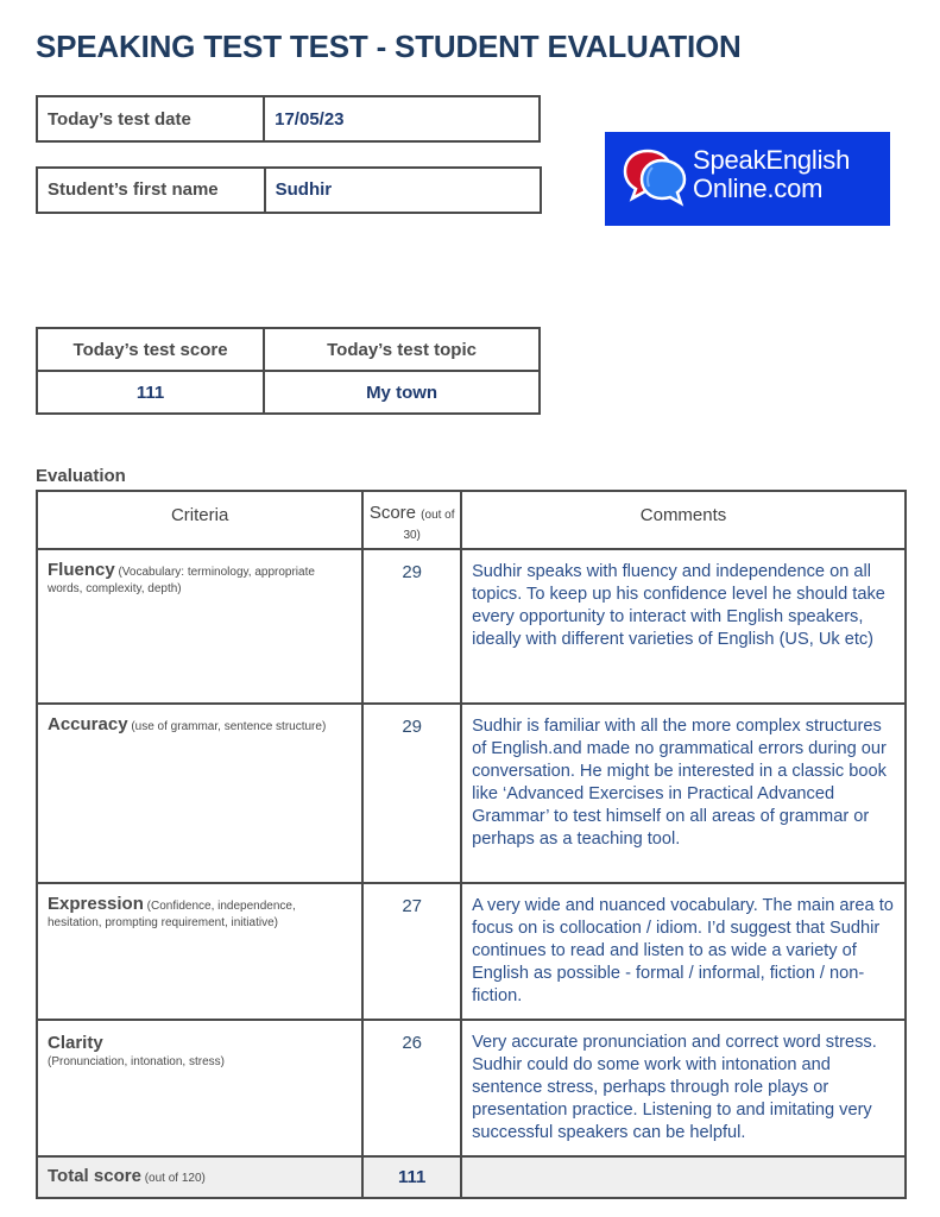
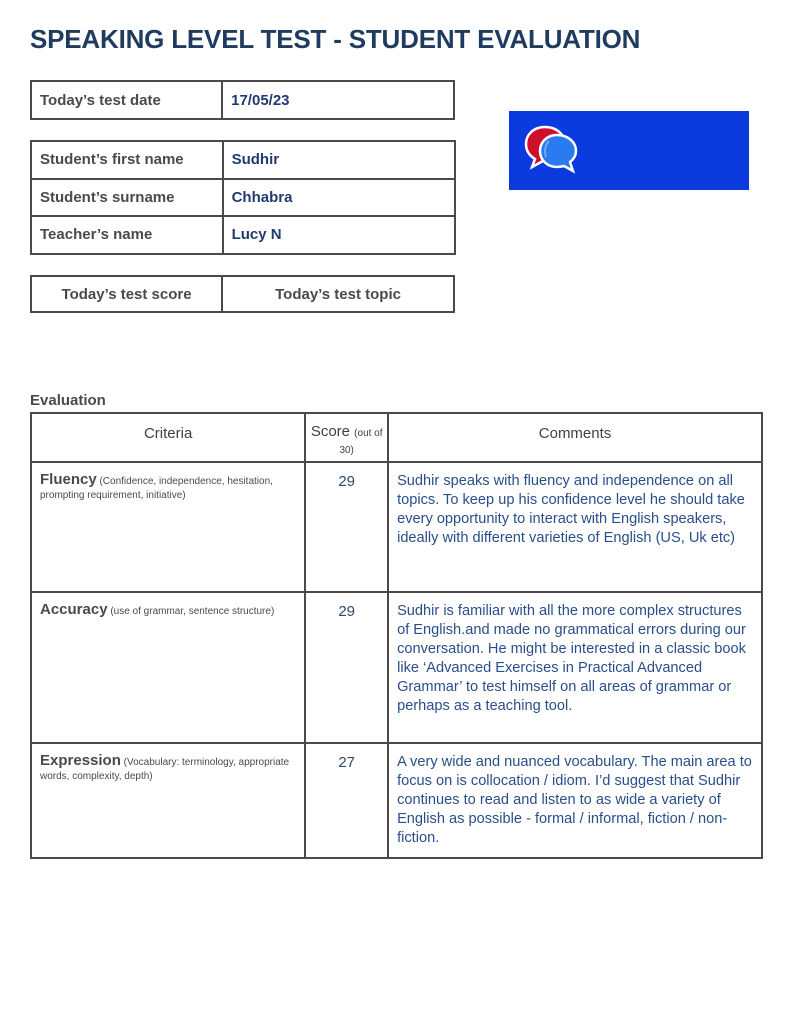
- SPEAKING TEST TEST - STUDENT EVALUATION
+ SPEAKING LEVEL TEST - STUDENT EVALUATION
  Today’s test date	17/05/23
  Student’s first name	Sudhir
+ Student’s surname	Chhabra
+ Teacher’s name	Lucy N
  Today’s test score	Today’s test topic
- 111	My town
- SpeakEnglish
- Online.com
  Evaluation
  Criteria	Score (out of 30)	Comments
- Fluency (Vocabulary: terminology, appropriate words, complexity, depth)	29	Sudhir speaks with fluency and independence on all topics. To keep up his confidence level he should take every opportunity to interact with English speakers, ideally with different varieties of English (US, Uk etc)
+ Fluency (Confidence, independence, hesitation, prompting requirement, initiative)	29	Sudhir speaks with fluency and independence on all topics. To keep up his confidence level he should take every opportunity to interact with English speakers, ideally with different varieties of English (US, Uk etc)
  Accuracy (use of grammar, sentence structure)	29	Sudhir is familiar with all the more complex structures of English.and made no grammatical errors during our conversation. He might be interested in a classic book like ‘Advanced Exercises in Practical Advanced Grammar’ to test himself on all areas of grammar or perhaps as a teaching tool.
- Expression (Confidence, independence, hesitation, prompting requirement, initiative)	27	A very wide and nuanced vocabulary. The main area to focus on is collocation / idiom. I’d suggest that Sudhir continues to read and listen to as wide a variety of English as possible - formal / informal, fiction / non-fiction.
+ Expression (Vocabulary: terminology, appropriate words, complexity, depth)	27	A very wide and nuanced vocabulary. The main area to focus on is collocation / idiom. I’d suggest that Sudhir continues to read and listen to as wide a variety of English as possible - formal / informal, fiction / non-fiction.
- Clarity(Pronunciation, intonation, stress)	26	Very accurate pronunciation and correct word stress. Sudhir could do some work with intonation and sentence stress, perhaps through role plays or presentation practice. Listening to and imitating very successful speakers can be helpful.
- Total score (out of 120)	111
